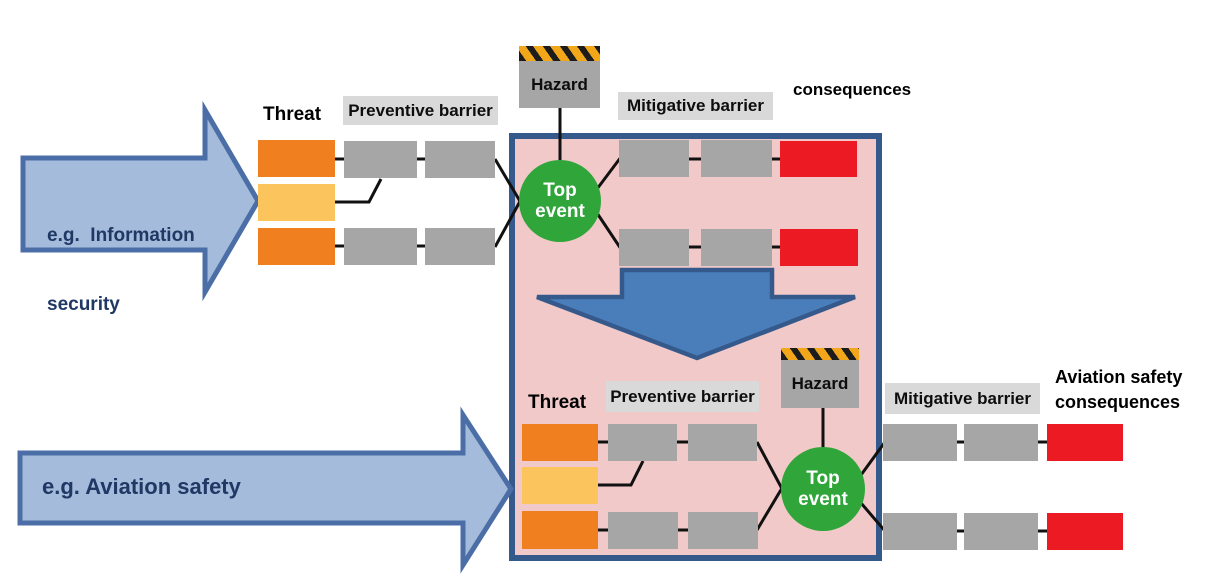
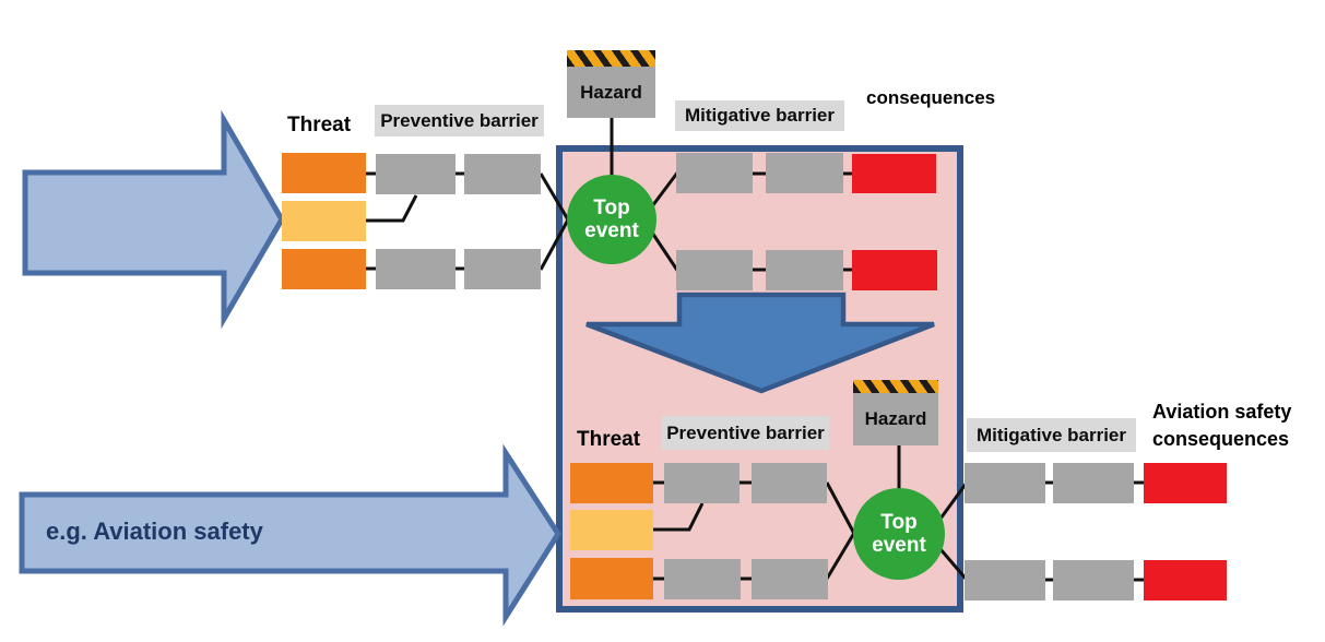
- e.g. Information
- security
  e.g. Aviation safety
  Threat
  Preventive barrier
  Mitigative barrier
  consequences
  Hazard
  Top
  event
  Threat
  Preventive barrier
  Mitigative barrier
  Aviation safety
  consequences
  Hazard
  Top
  event
